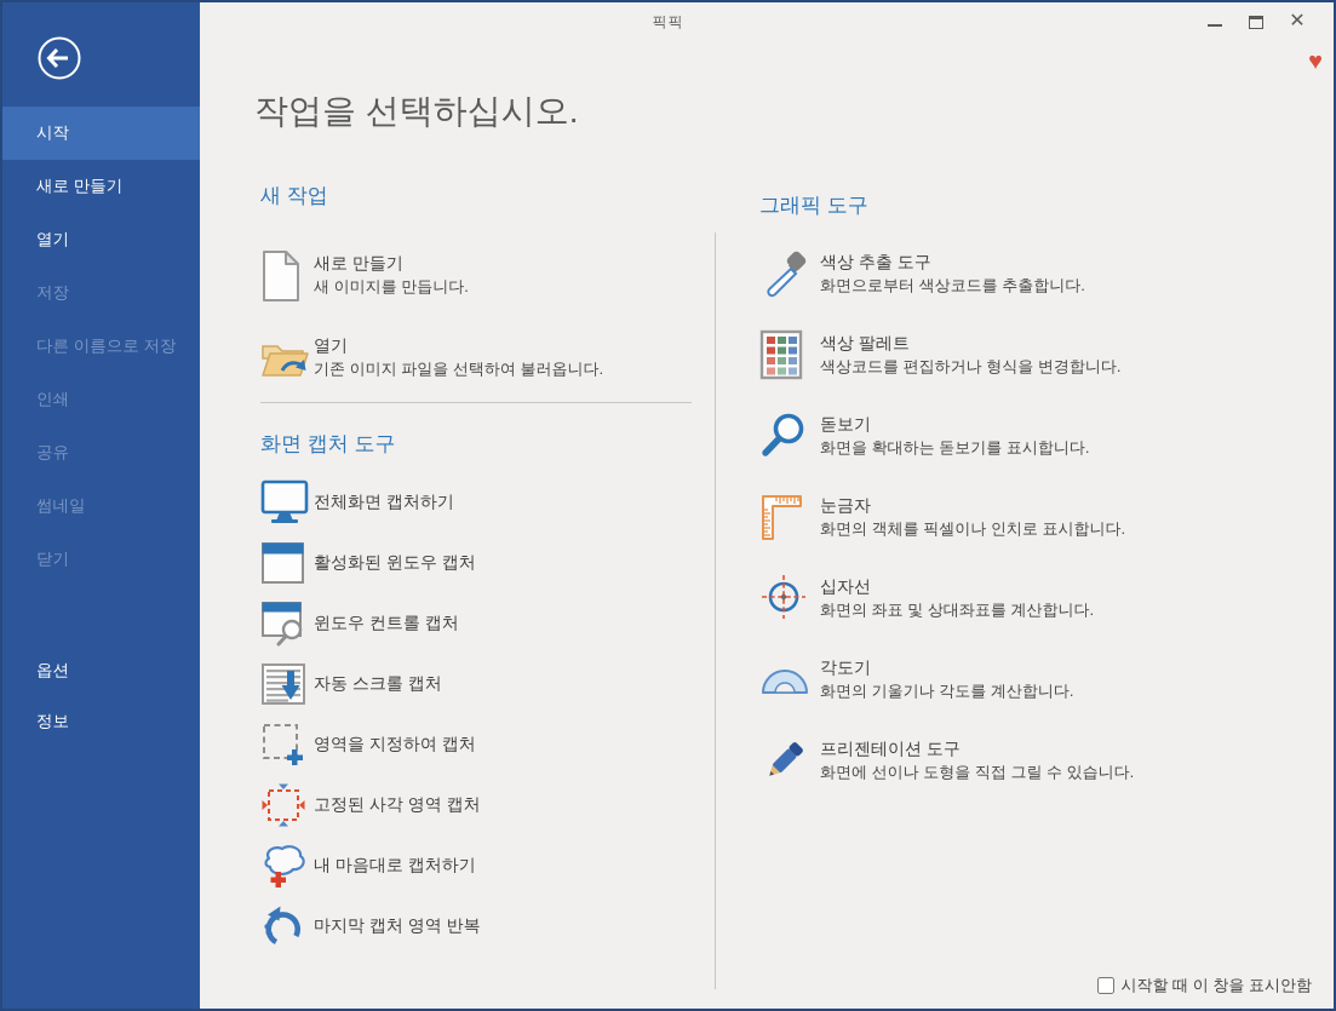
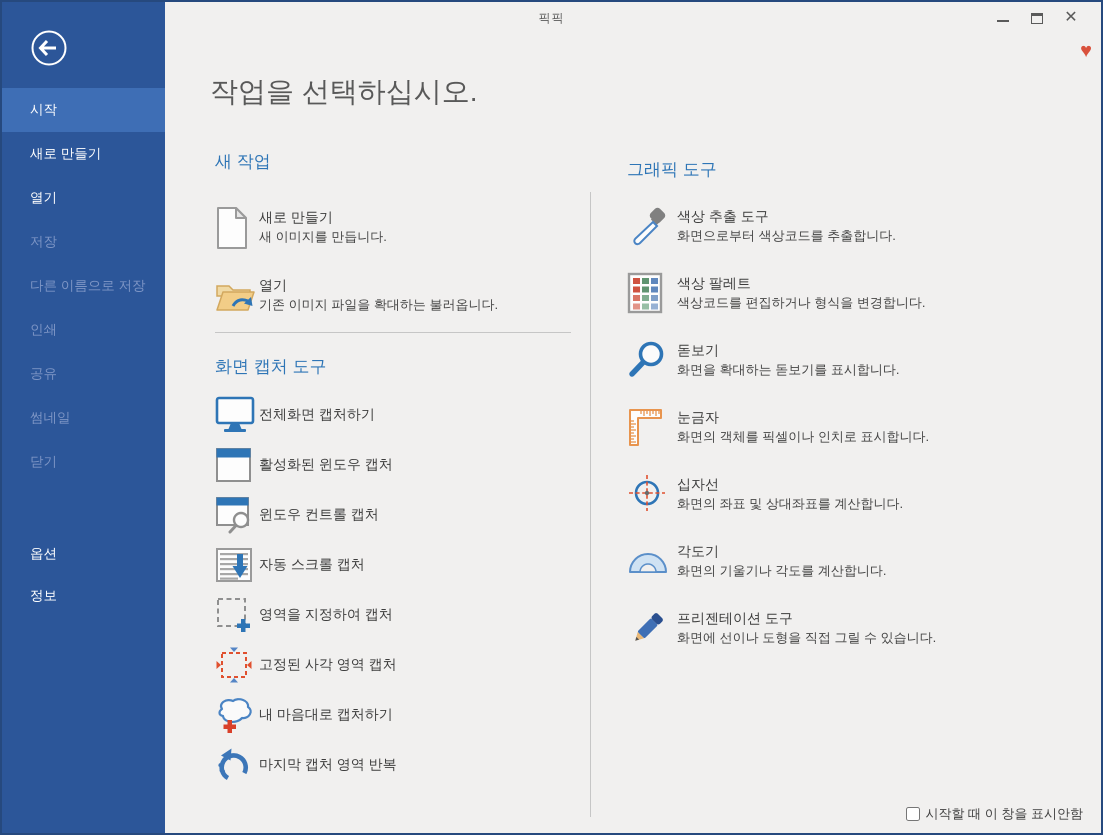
  픽픽
  ✕
  ♥
  시작
  새로 만들기
  열기
  저장
  다른 이름으로 저장
  인쇄
  공유
  썸네일
  닫기
  옵션
  정보
  작업을 선택하십시오.
  새 작업
  새로 만들기
  새 이미지를 만듭니다.
  열기
- 기존 이미지 파일을 선택하여 불러옵니다.
+ 기존 이미지 파일을 확대하는 불러옵니다.
  화면 캡처 도구
  전체화면 캡처하기
  활성화된 윈도우 캡처
  윈도우 컨트롤 캡처
  자동 스크롤 캡처
  영역을 지정하여 캡처
  고정된 사각 영역 캡처
  내 마음대로 캡처하기
  마지막 캡처 영역 반복
  그래픽 도구
  색상 추출 도구
  화면으로부터 색상코드를 추출합니다.
  색상 팔레트
  색상코드를 편집하거나 형식을 변경합니다.
  돋보기
  화면을 확대하는 돋보기를 표시합니다.
  눈금자
  화면의 객체를 픽셀이나 인치로 표시합니다.
  십자선
  화면의 좌표 및 상대좌표를 계산합니다.
  각도기
  화면의 기울기나 각도를 계산합니다.
  프리젠테이션 도구
  화면에 선이나 도형을 직접 그릴 수 있습니다.
  시작할 때 이 창을 표시안함
